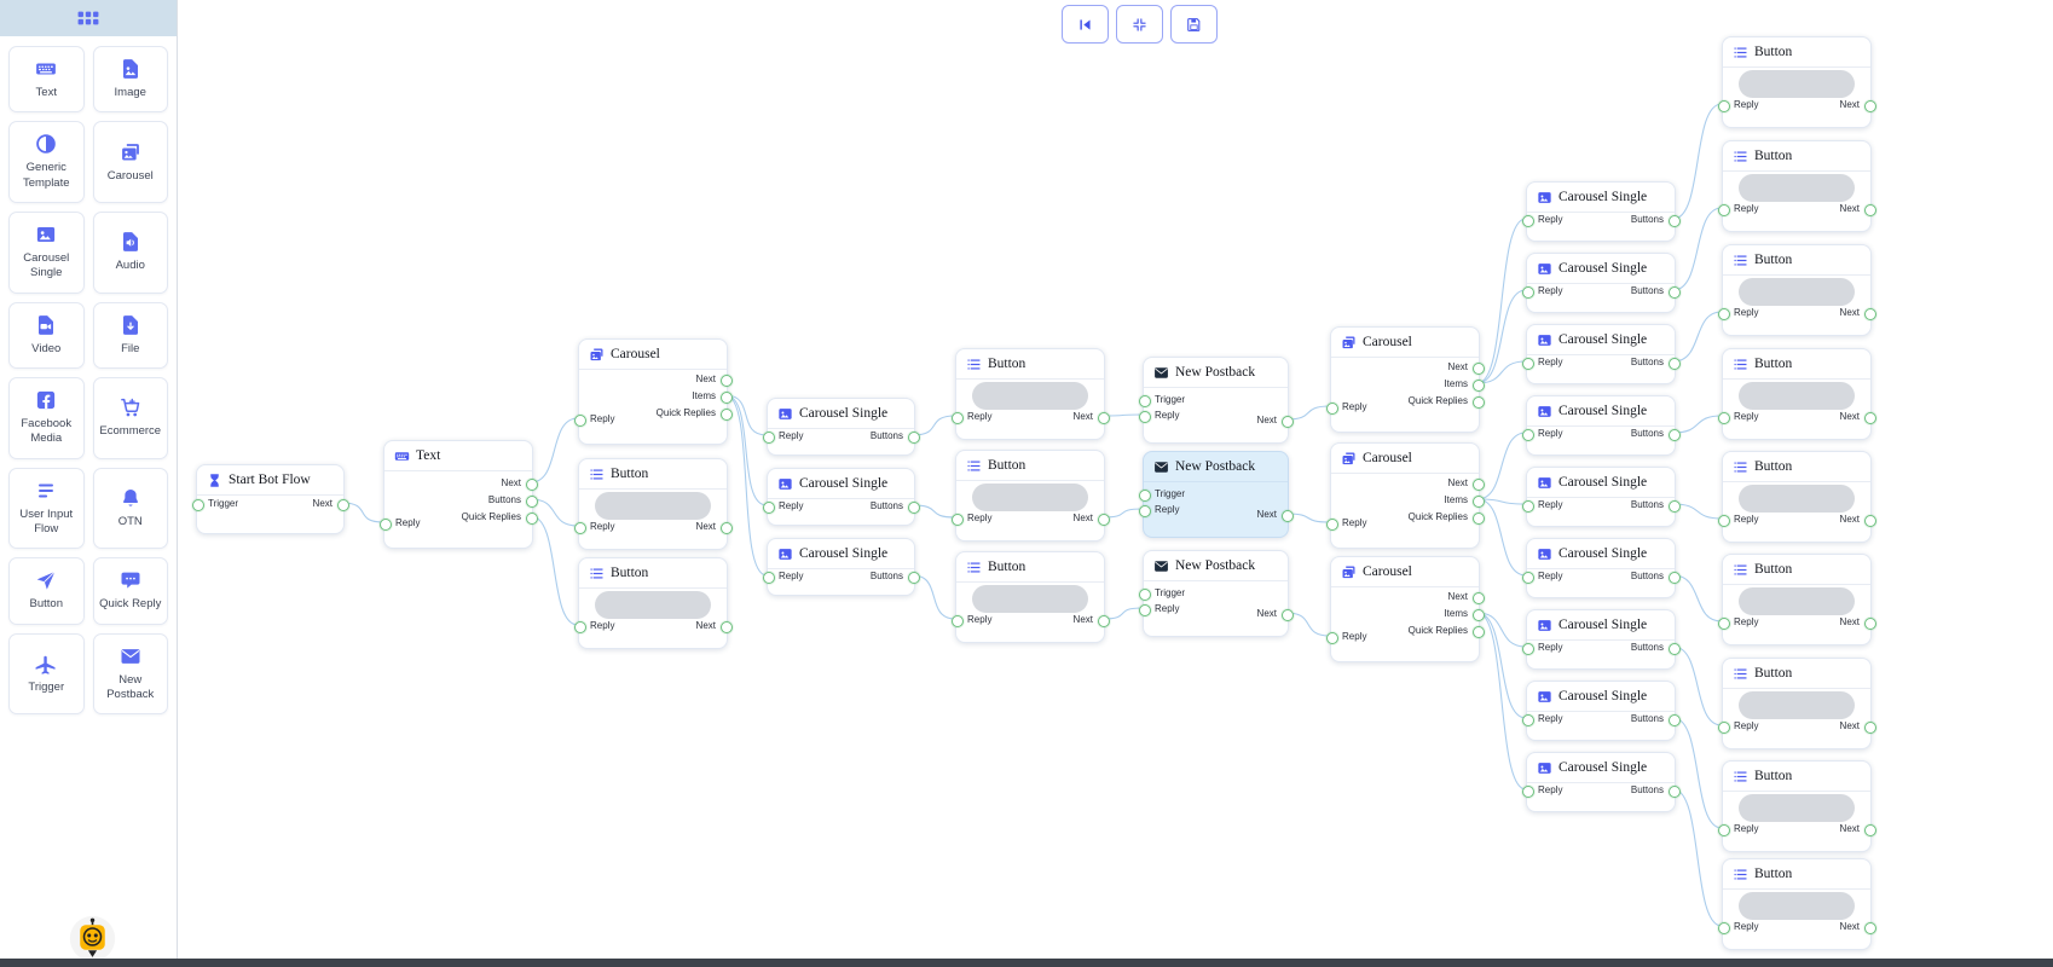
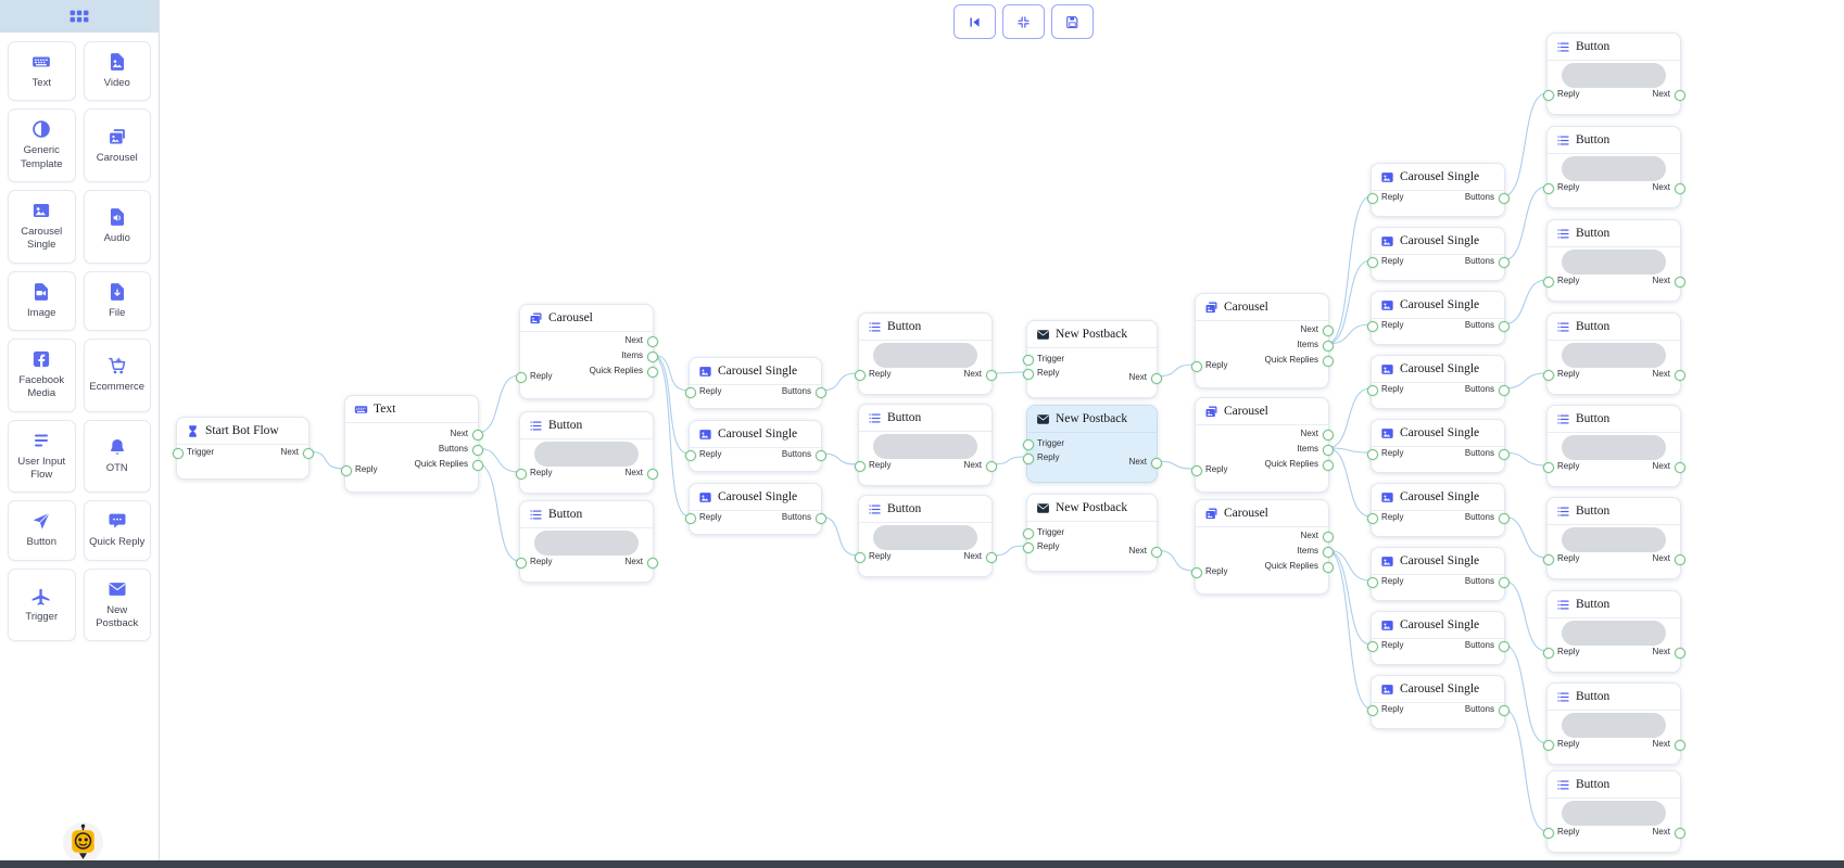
  Text
- Image
+ Video
  Generic Template
  Carousel
  Carousel Single
  Audio
- Video
+ Image
  File
  Facebook Media
  Ecommerce
  User Input Flow
  OTN
  Button
  Quick Reply
  Trigger
  New Postback
  Start Bot Flow
  Trigger
  Next
  Text
  Next
  Buttons
  Quick Replies
  Reply
  Carousel
  Next
  Items
  Quick Replies
  Reply
  Button
  Reply
  Next
  Button
  Reply
  Next
  Carousel Single
  Reply
  Buttons
  Carousel Single
  Reply
  Buttons
  Carousel Single
  Reply
  Buttons
  Button
  Reply
  Next
  Button
  Reply
  Next
  Button
  Reply
  Next
  New Postback
  Trigger
  Reply
  Next
  New Postback
  Trigger
  Reply
  Next
  New Postback
  Trigger
  Reply
  Next
  Carousel
  Next
  Items
  Quick Replies
  Reply
  Carousel
  Next
  Items
  Quick Replies
  Reply
  Carousel
  Next
  Items
  Quick Replies
  Reply
  Carousel Single
  Reply
  Buttons
  Carousel Single
  Reply
  Buttons
  Carousel Single
  Reply
  Buttons
  Carousel Single
  Reply
  Buttons
  Carousel Single
  Reply
  Buttons
  Carousel Single
  Reply
  Buttons
  Carousel Single
  Reply
  Buttons
  Carousel Single
  Reply
  Buttons
  Carousel Single
  Reply
  Buttons
  Button
  Reply
  Next
  Button
  Reply
  Next
  Button
  Reply
  Next
  Button
  Reply
  Next
  Button
  Reply
  Next
  Button
  Reply
  Next
  Button
  Reply
  Next
  Button
  Reply
  Next
  Button
  Reply
  Next
